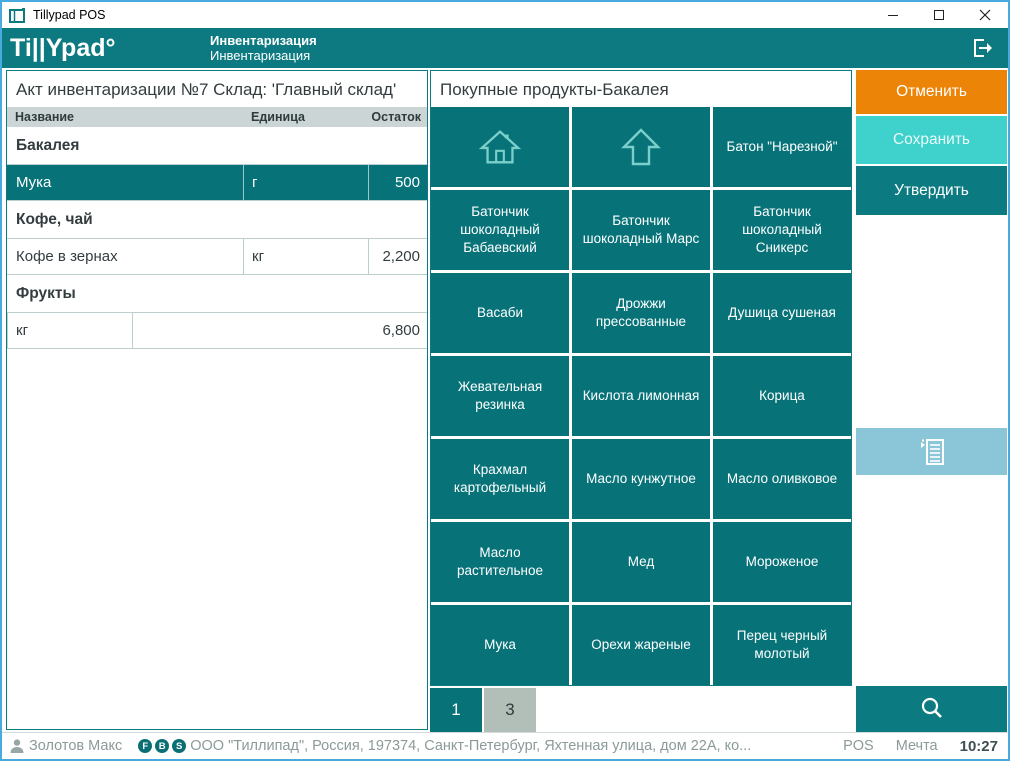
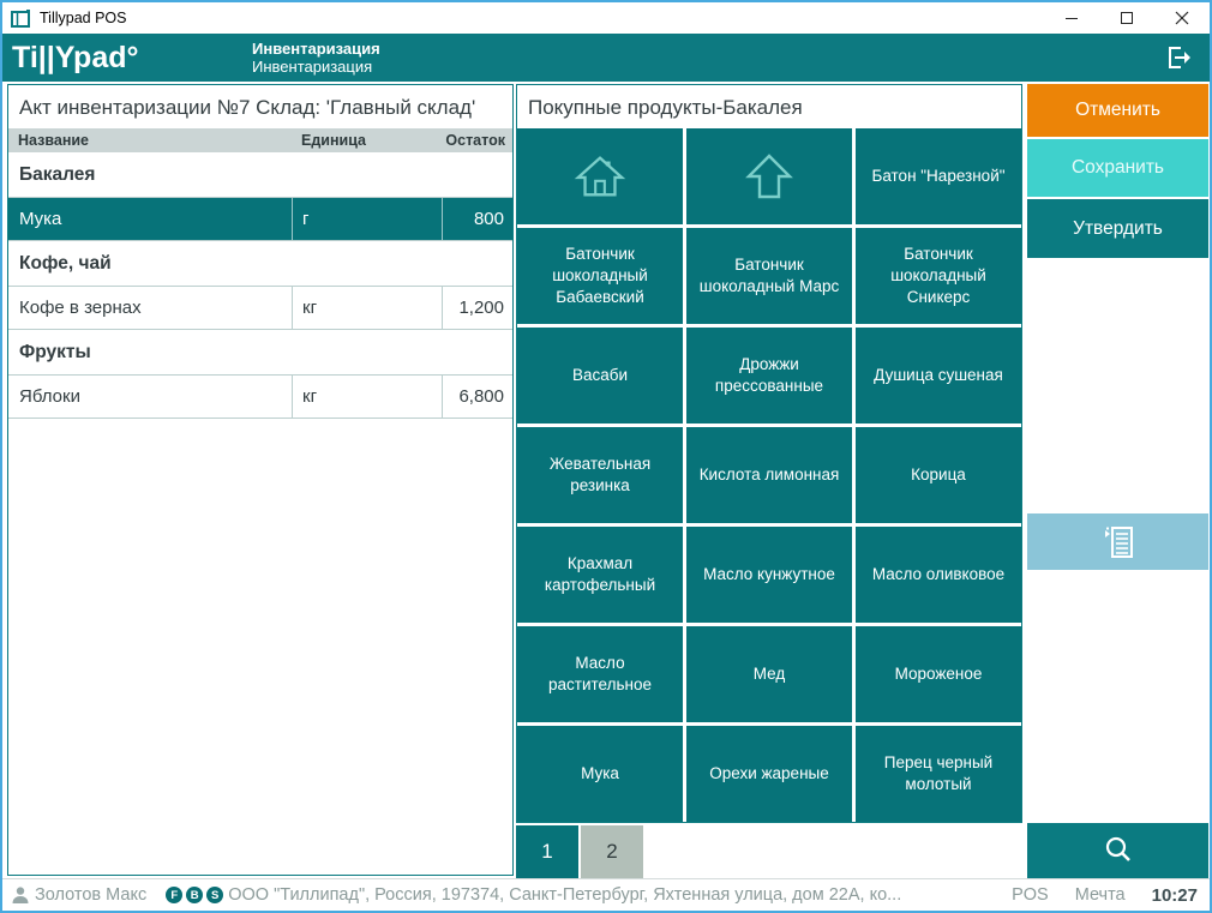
  Tillypad POS
  Ti||Ypad°
  Инвентаризация
  Инвентаризация
  Акт инвентаризации №7 Склад: 'Главный склад'
  Название
  Единица
  Остаток
  Бакалея
  Мука
  г
- 500
+ 800
  Кофе, чай
  Кофе в зернах
  кг
- 2,200
+ 1,200
  Фрукты
+ Яблоки
  кг
  6,800
  Покупные продукты-Бакалея
  Батон "Нарезной"
  Батончик шоколадный Бабаевский
  Батончик шоколадный Марс
  Батончик шоколадный Сникерс
  Васаби
  Дрожжи прессованные
  Душица сушеная
  Жевательная резинка
  Кислота лимонная
  Корица
  Крахмал картофельный
  Масло кунжутное
  Масло оливковое
  Масло растительное
  Мед
  Мороженое
  Мука
  Орехи жареные
  Перец черный молотый
  1
- 3
+ 2
  Отменить
  Сохранить
  Утвердить
  Золотов Макс
  F
  B
  S
  ООО "Тиллипад", Россия, 197374, Санкт-Петербург, Яхтенная улица, дом 22А, ко...
  POS
  Мечта
  10:27
